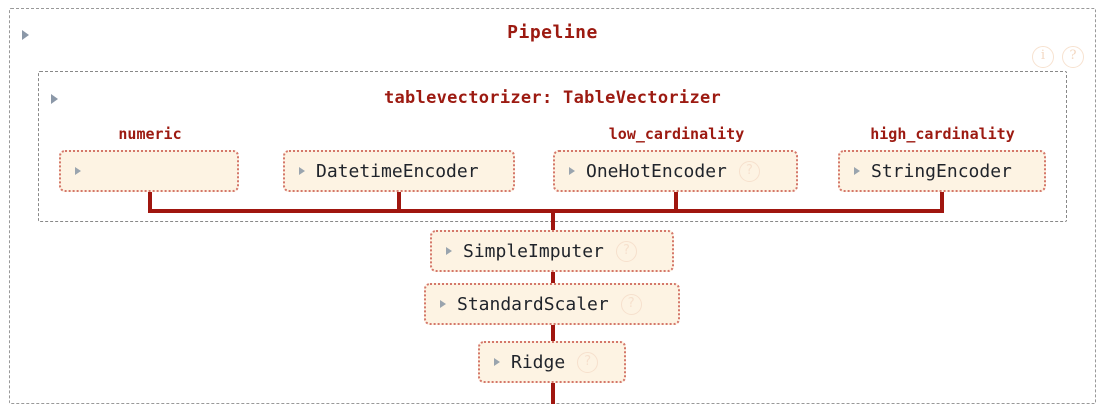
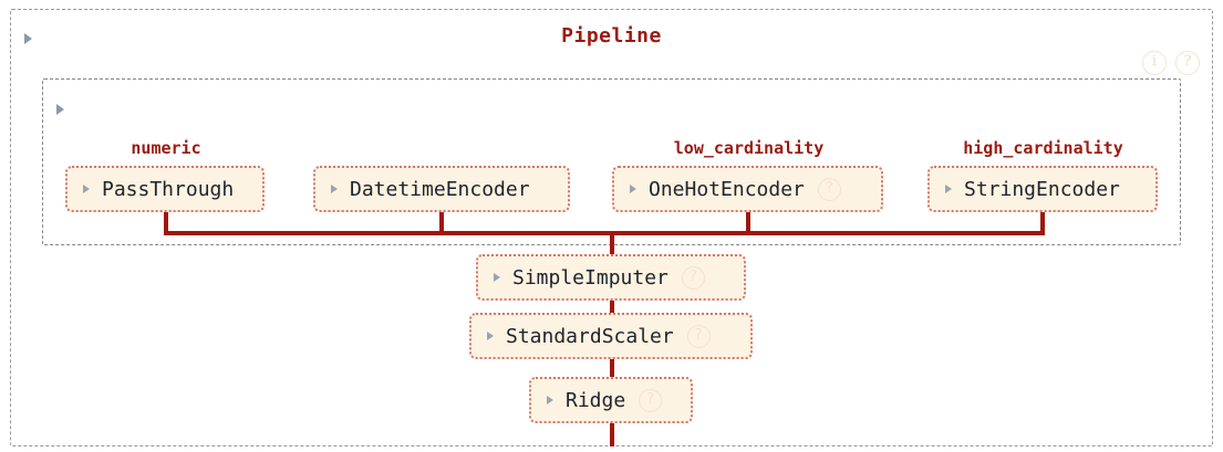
  Pipeline
- tablevectorizer: TableVectorizer
  i
  ?
  numeric
  low_cardinality
  high_cardinality
+ PassThrough
  DatetimeEncoder
  OneHotEncoder
  StringEncoder
  SimpleImputer
  StandardScaler
  Ridge
